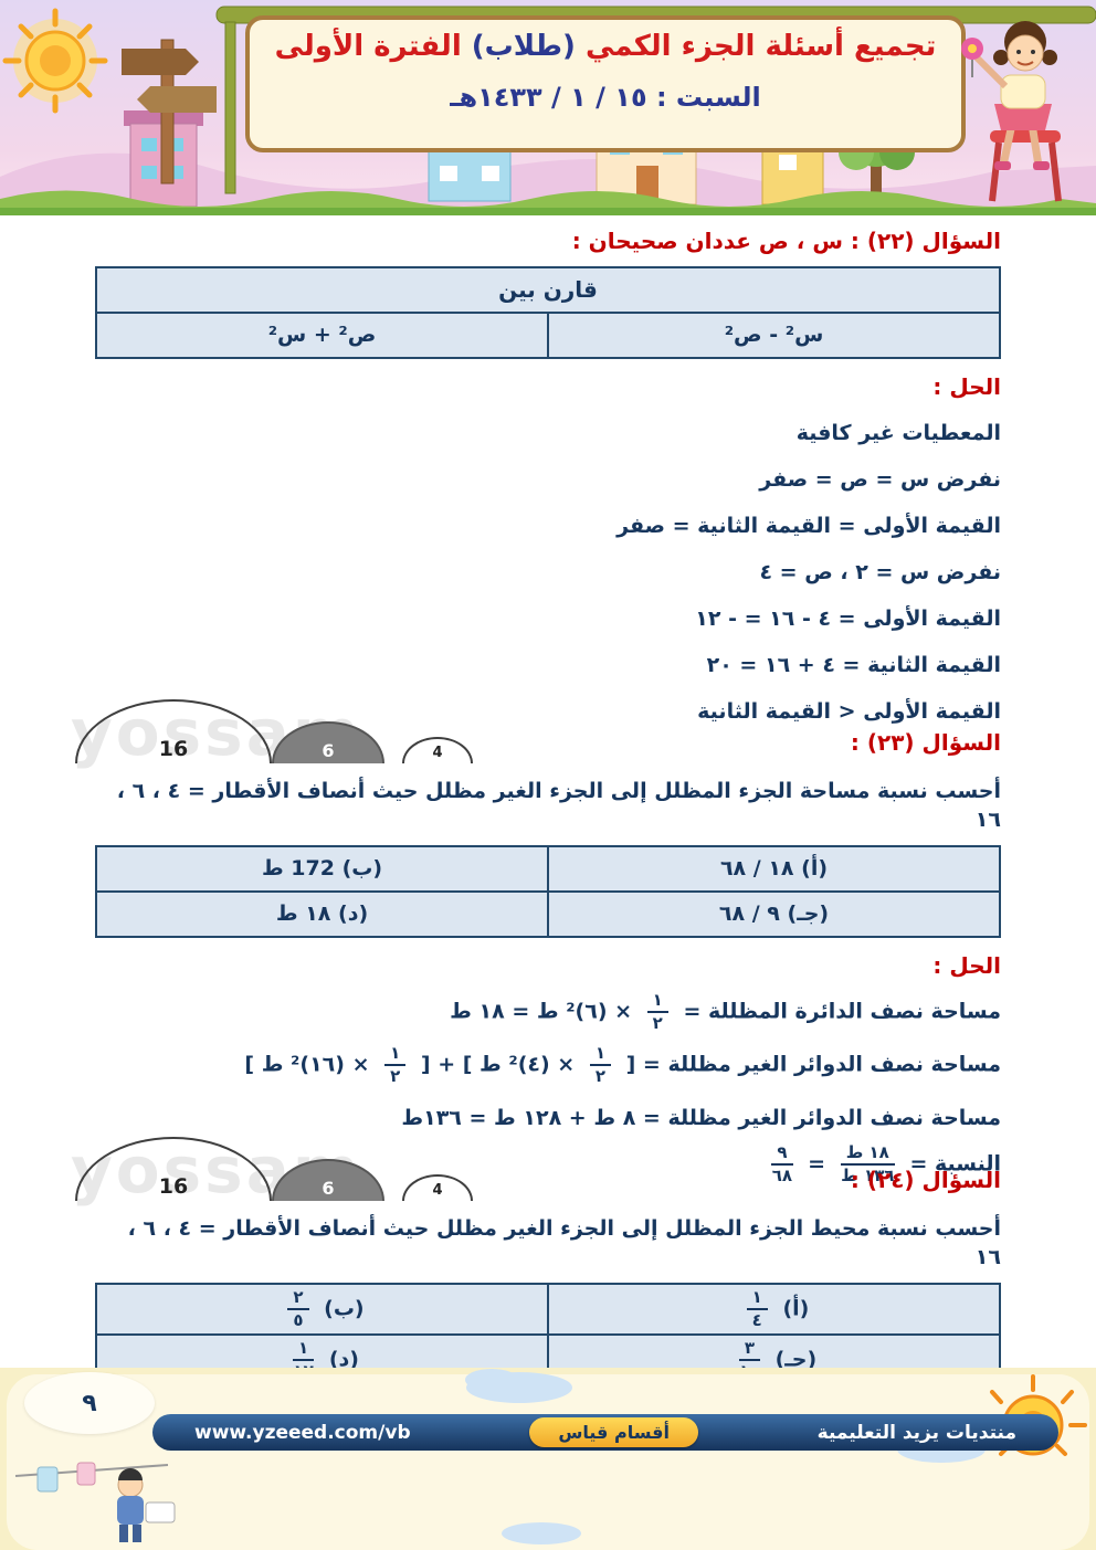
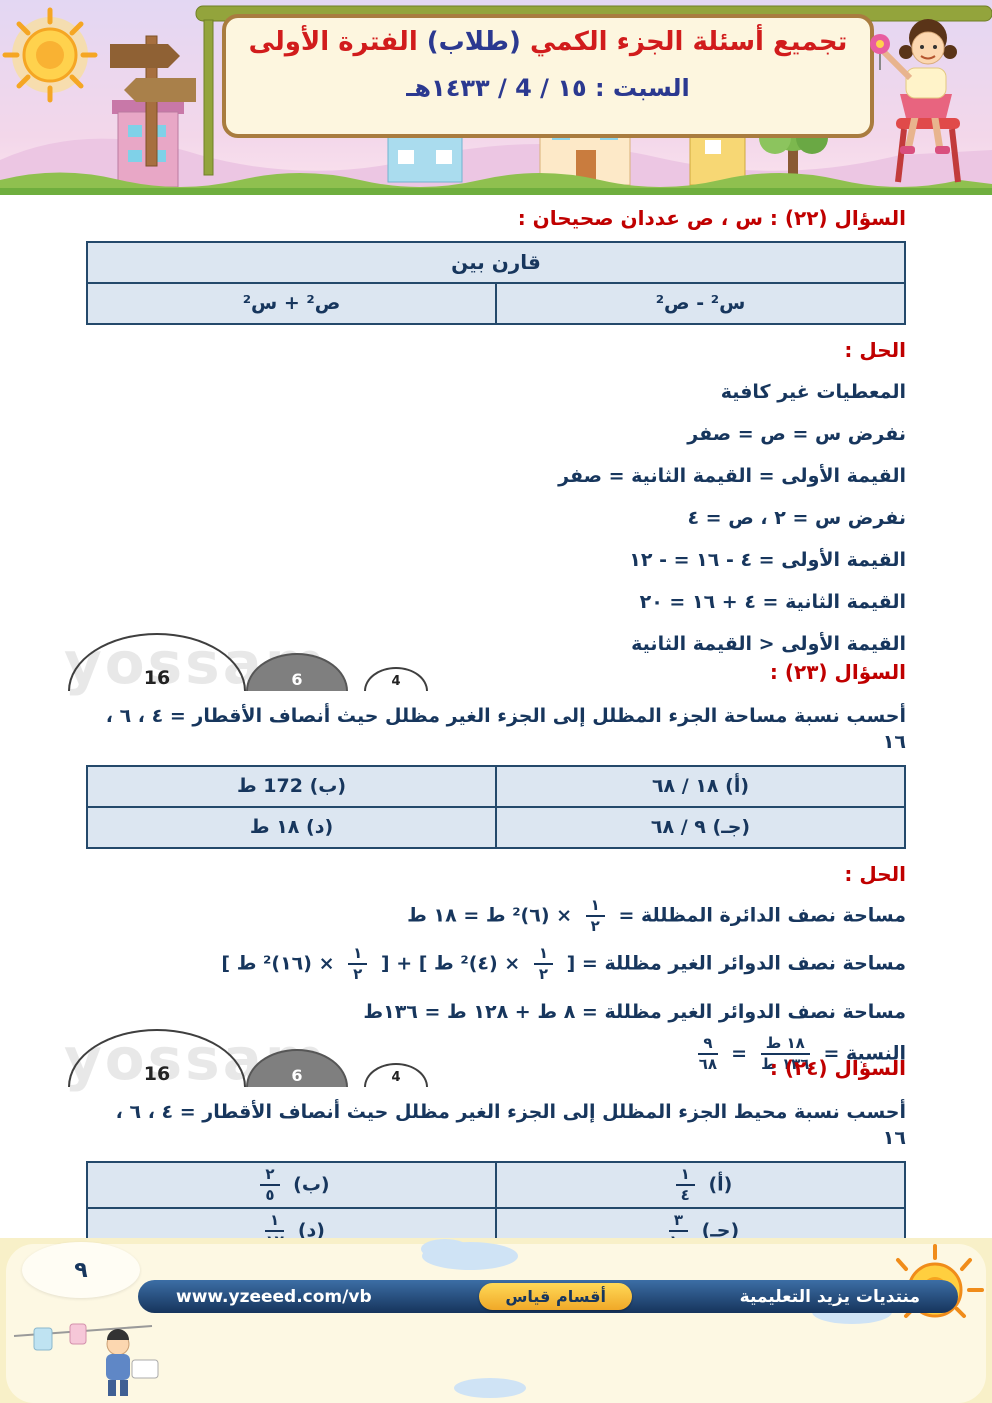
  تجميع أسئلة الجزء الكمي (طلاب) الفترة الأولى
- السبت : ١٥ / ١ / ١٤٣٣هـ
+ السبت : ١٥ / 4 / ١٤٣٣هـ
  السؤال (٢٢) : س ، ص عددان صحيحان :
  قارن بين
  س² - ص²	ص² + س²
  الحل :
  المعطيات غير كافية
  نفرض س = ص = صفر
  القيمة الأولى = القيمة الثانية = صفر
  نفرض س = ٢ ، ص = ٤
  القيمة الأولى = ٤ - ١٦ = - ١٢
  القيمة الثانية = ٤ + ١٦ = ٢٠
  القيمة الأولى < القيمة الثانية
  yossa
  16
  6
  4
  السؤال (٢٣) :
  أحسب نسبة مساحة الجزء المظلل إلى الجزء الغير مظلل حيث أنصاف الأقطار = ٤ ، ٦ ، ١٦
  (أ) ١٨ / ٦٨	(ب) 172 ط
  (جـ) ٩ / ٦٨	(د) ١٨ ط
  الحل :
  مساحة نصف الدائرة المظللة =
  ١
  ٢
  × (٦)² ط = ١٨ ط
  مساحة نصف الدوائر الغير مظللة = [
  ١
  ٢
  × (٤)² ط ] + [
  ١
  ٢
  × (١٦)² ط ]
  مساحة نصف الدوائر الغير مظللة = ٨ ط + ١٢٨ ط = ١٣٦ط
  النسبة =
  ١٨ ط
  ١٣٦ ط
  =
  ٩
  ٦٨
  yossa
  16
  6
  4
  السؤال (٢٤) :
  أحسب نسبة محيط الجزء المظلل إلى الجزء الغير مظلل حيث أنصاف الأقطار = ٤ ، ٦ ، ١٦
  (أ) ١٤	(ب) ٢٥
  ٩
  منتديات يزيد التعليمية
  أقسام قياس
  www.yzeeed.com/vb
